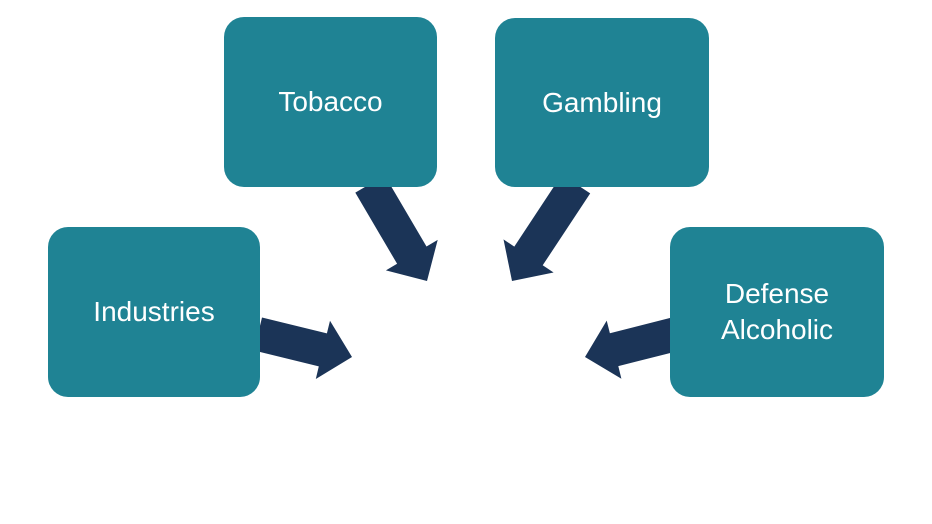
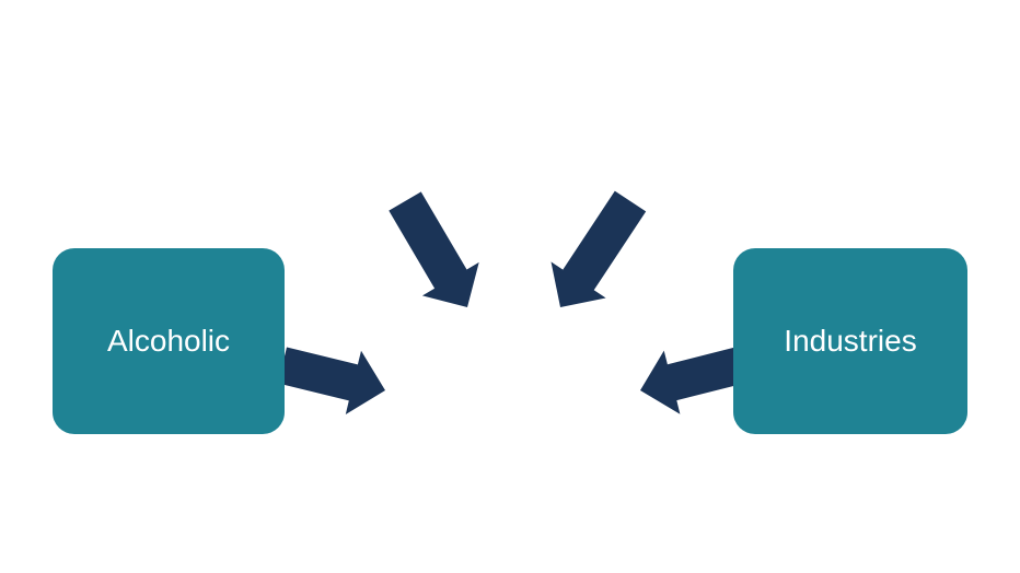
- Industries
+ Alcoholic
- Tobacco
- Gambling
- Defense
- Alcoholic
+ Industries
